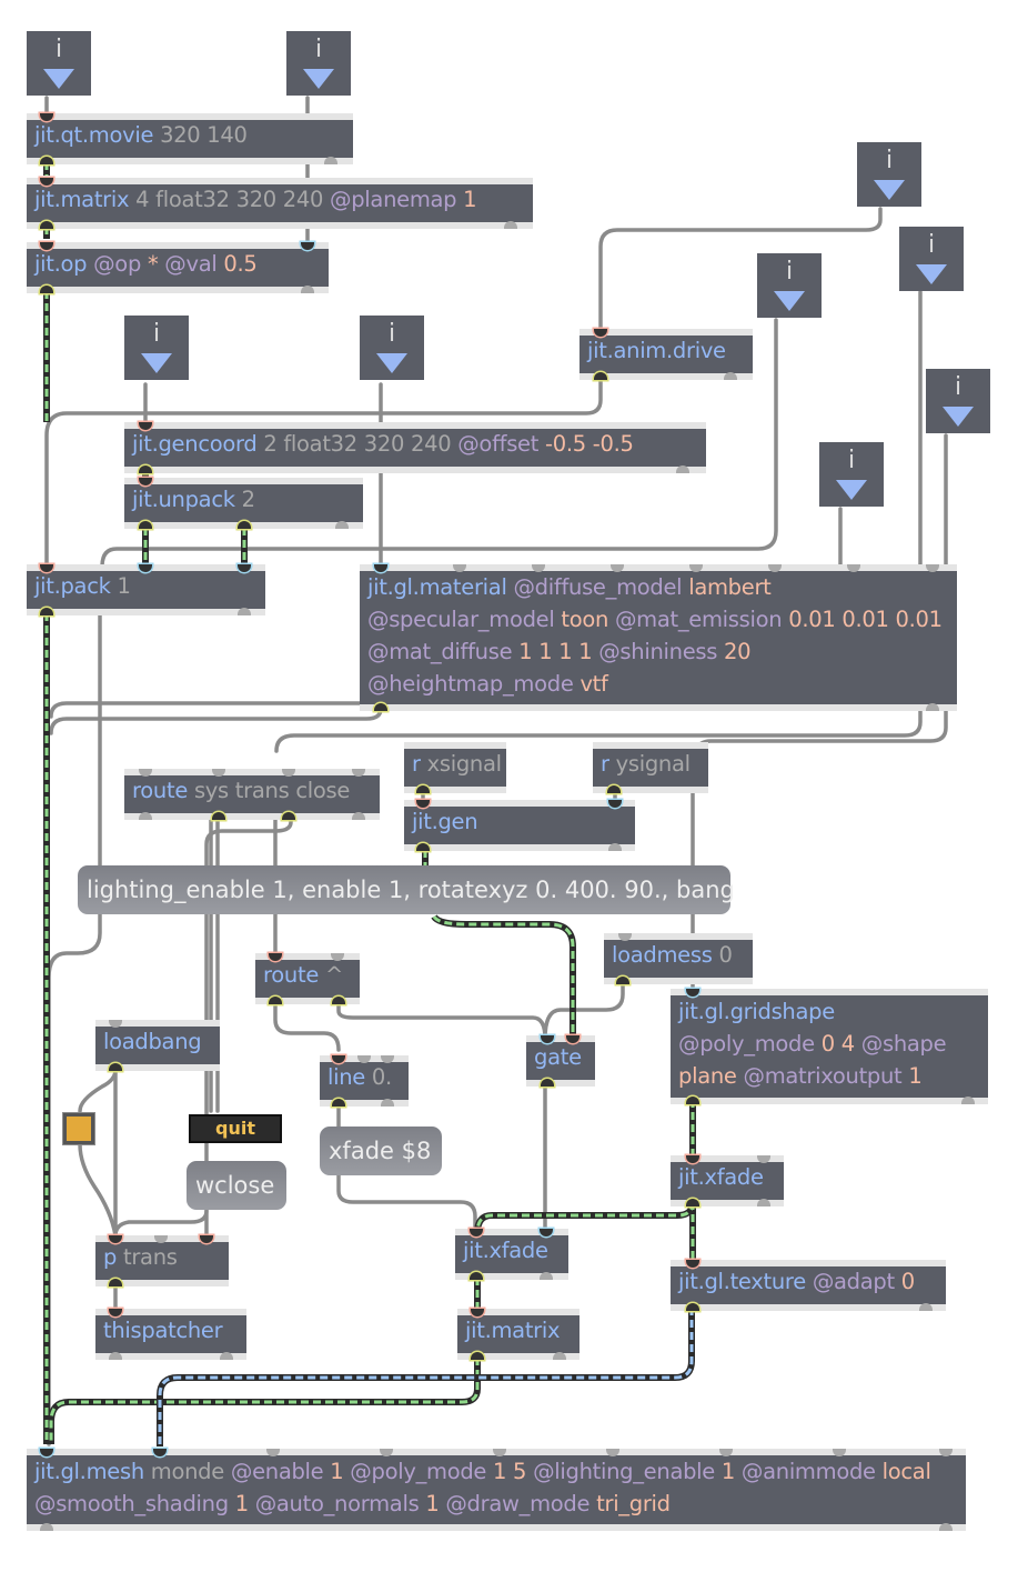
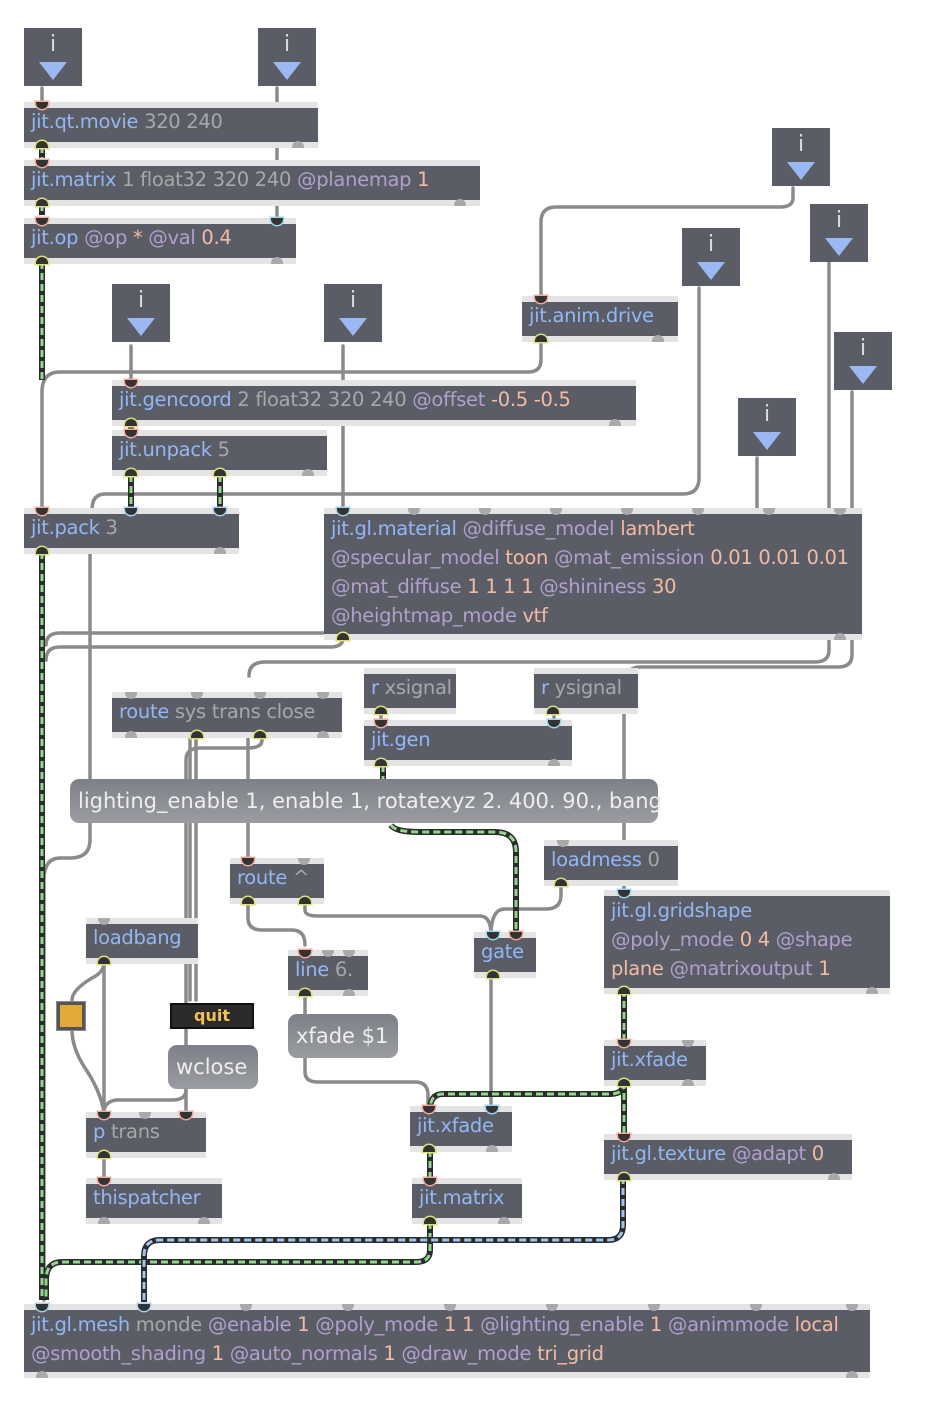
  i
  i
  i
  i
  i
  i
  i
  i
  i
- jit.qt.movie 320 140
+ jit.qt.movie 320 240
- jit.matrix 4 float32 320 240 @planemap 1
+ jit.matrix 1 float32 320 240 @planemap 1
- jit.op @op * @val 0.5
+ jit.op @op * @val 0.4
  jit.anim.drive
  jit.gencoord 2 float32 320 240 @offset -0.5 -0.5
- jit.unpack 2
+ jit.unpack 5
- jit.pack 1
+ jit.pack 3
- jit.gl.material @diffuse_model lambert @specular_model toon @mat_emission 0.01 0.01 0.01 @mat_diffuse 1 1 1 1 @shininess 20 @heightmap_mode vtf
+ jit.gl.material @diffuse_model lambert @specular_model toon @mat_emission 0.01 0.01 0.01 @mat_diffuse 1 1 1 1 @shininess 30 @heightmap_mode vtf
  route sys trans close
  r xsignal
  r ysignal
  jit.gen
- lighting_enable 1, enable 1, rotatexyz 0. 400. 90., bang
+ lighting_enable 1, enable 1, rotatexyz 2. 400. 90., bang
  route ^
  loadmess 0
  jit.gl.gridshape
  @poly_mode 0 4 @shape plane @matrixoutput 1
  loadbang
- line 0.
+ line 6.
  gate
  quit
  wclose
- xfade $8
+ xfade $1
  jit.xfade
  p trans
  jit.xfade
  jit.gl.texture @adapt 0
  thispatcher
  jit.matrix
- jit.gl.mesh monde @enable 1 @poly_mode 1 5 @lighting_enable 1 @animmode local @smooth_shading 1 @auto_normals 1 @draw_mode tri_grid
+ jit.gl.mesh monde @enable 1 @poly_mode 1 1 @lighting_enable 1 @animmode local @smooth_shading 1 @auto_normals 1 @draw_mode tri_grid
